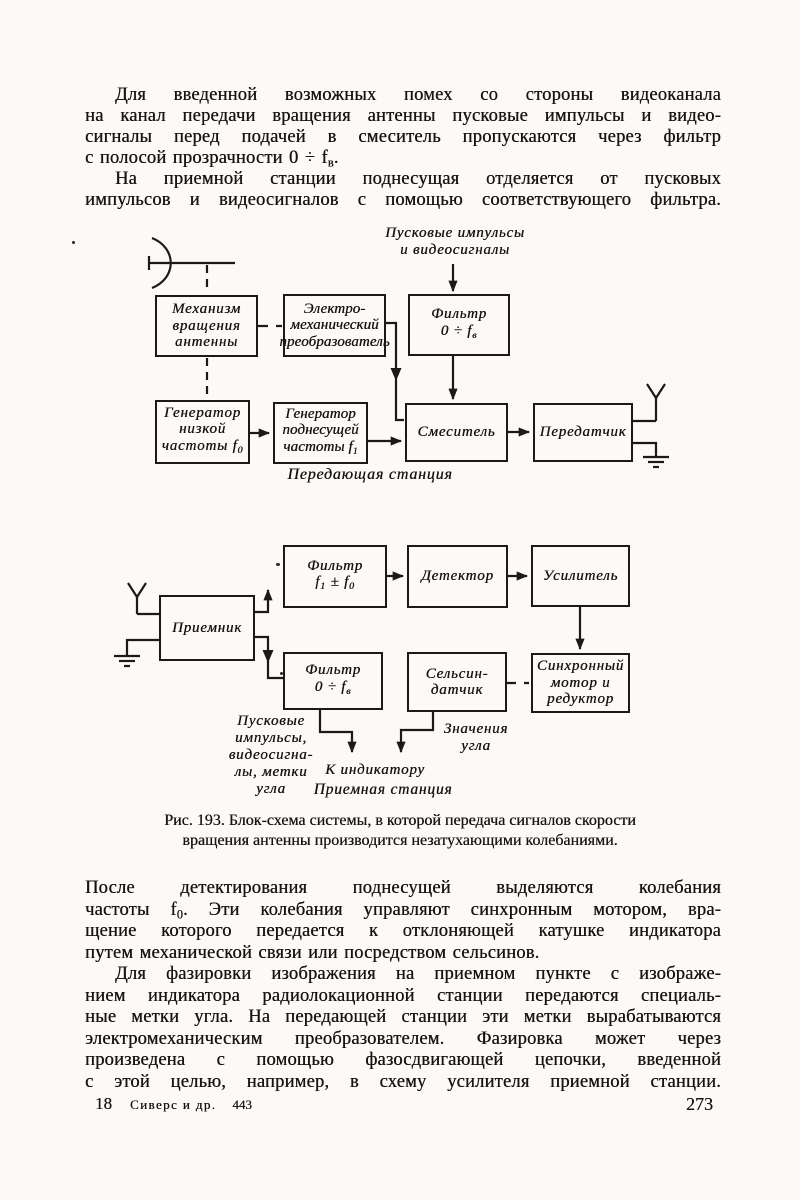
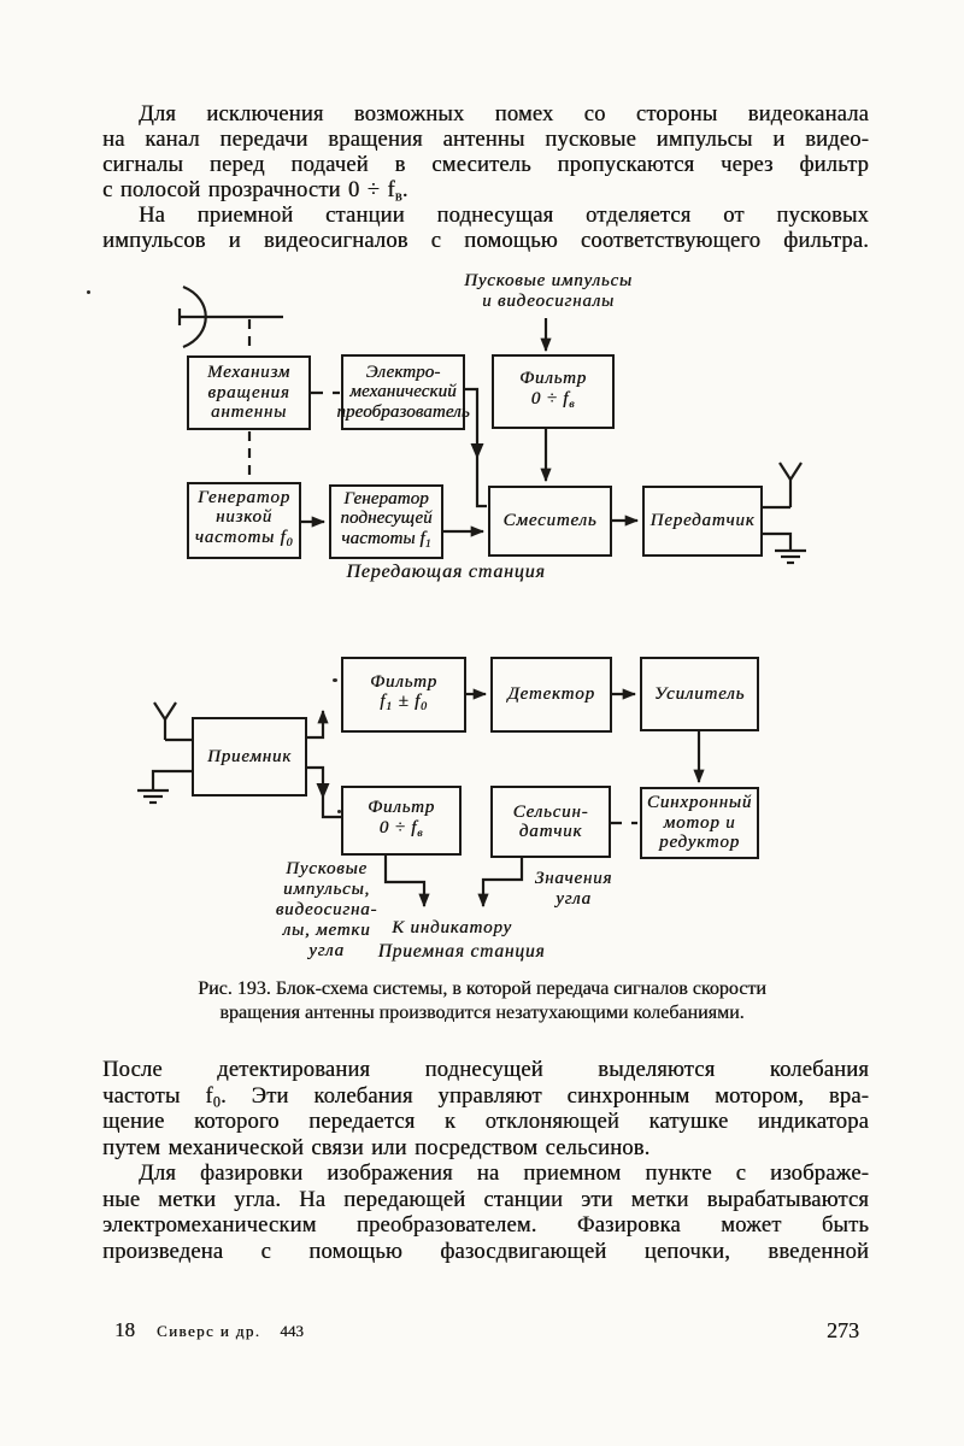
- Для введенной возможных помех со стороны видеоканала
+ Для исключения возможных помех со стороны видеоканала
  на канал передачи вращения антенны пусковые импульсы и видео-
  сигналы перед подачей в смеситель пропускаются через фильтр
  с полосой прозрачности 0 ÷ fв.
  На приемной станции поднесущая отделяется от пусковых
  импульсов и видеосигналов с помощью соответствующего фильтра.
  Пусковые импульсы
  и видеосигналы
  Механизм
  вращения
  антенны
  Электро-
  механический
  преобразователь
  Фильтр
  0 ÷ fв
  Генератор
  низкой
  частоты f0
  Генератор
  поднесущей
  частоты f1
  Смеситель
  Передатчик
  Передающая станция
  Фильтр
  f1 ± f0
  Детектор
  Усилитель
  Приемник
  Фильтр
  0 ÷ fв
  Сельсин-
  датчик
  Синхронный
  мотор и
  редуктор
  Пусковые
  импульсы,
  видеосигна-
  лы, метки
  угла
  К индикатору
  Приемная станция
  Значения
  угла
  Рис. 193. Блок-схема системы, в которой передача сигналов скорости
  вращения антенны производится незатухающими колебаниями.
  После детектирования поднесущей выделяются колебания
  частоты f0. Эти колебания управляют синхронным мотором, вра-
  щение которого передается к отклоняющей катушке индикатора
  путем механической связи или посредством сельсинов.
  Для фазировки изображения на приемном пункте с изображе-
- нием индикатора радиолокационной станции передаются специаль-
  ные метки угла. На передающей станции эти метки вырабатываются
- электромеханическим преобразователем. Фазировка может через
+ электромеханическим преобразователем. Фазировка может быть
  произведена с помощью фазосдвигающей цепочки, введенной
- с этой целью, например, в схему усилителя приемной станции.
  18 Сиверс и др. 443
  273
